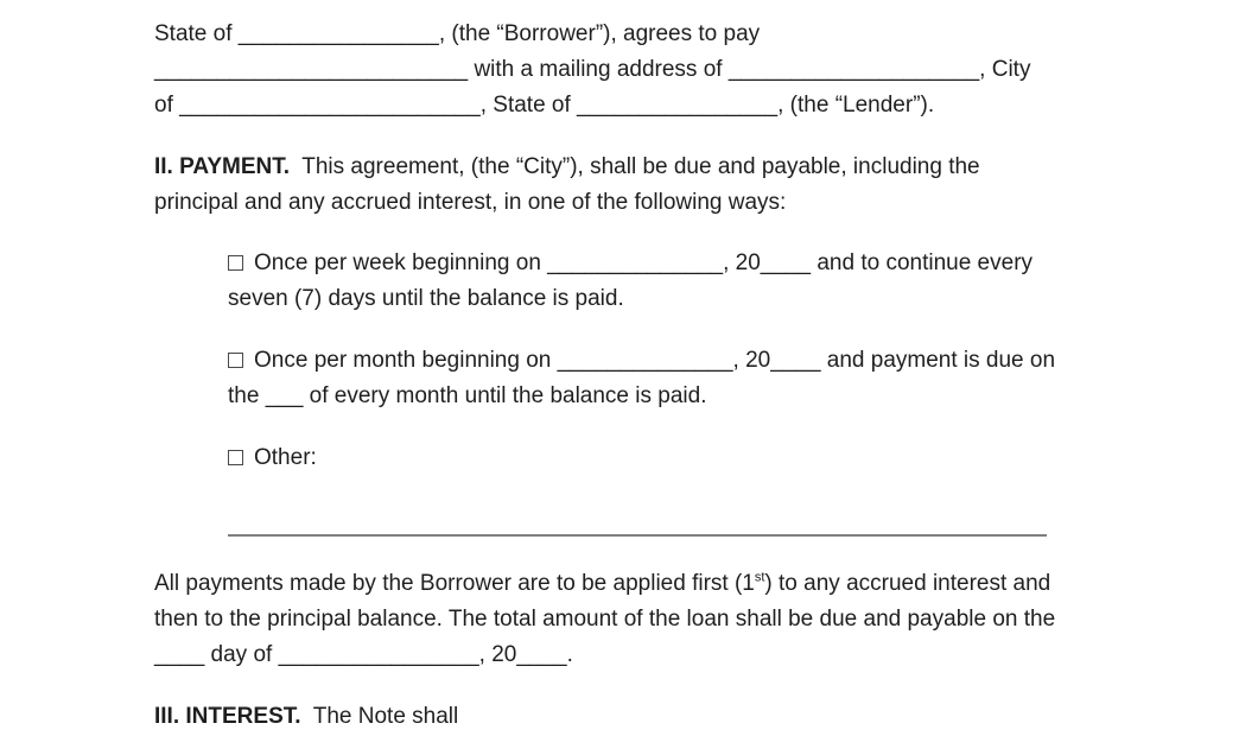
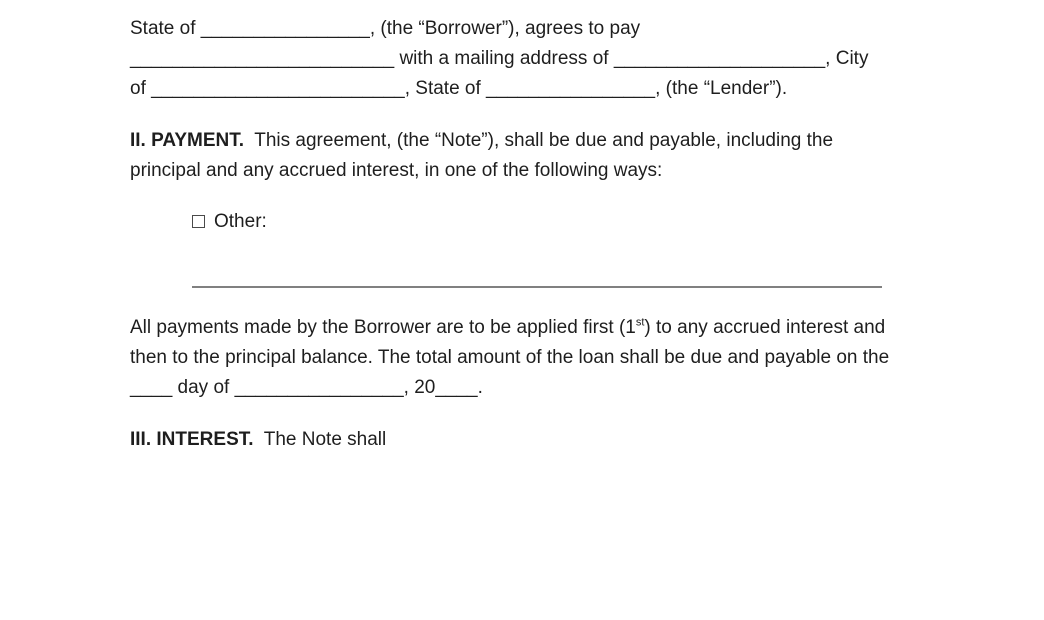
  State of ________________, (the “Borrower”), agrees to pay
  _________________________ with a mailing address of ____________________, City
  of ________________________, State of ________________, (the “Lender”).
- II. PAYMENT. This agreement, (the “City”), shall be due and payable, including the
+ II. PAYMENT. This agreement, (the “Note”), shall be due and payable, including the
  principal and any accrued interest, in one of the following ways:
- Once per week beginning on ______________, 20____ and to continue every
- seven (7) days until the balance is paid.
- Once per month beginning on ______________, 20____ and payment is due on
- the ___ of every month until the balance is paid.
  Other:
  All payments made by the Borrower are to be applied first (1st) to any accrued interest and
  then to the principal balance. The total amount of the loan shall be due and payable on the
  ____ day of ________________, 20____.
  III. INTEREST. The Note shall
